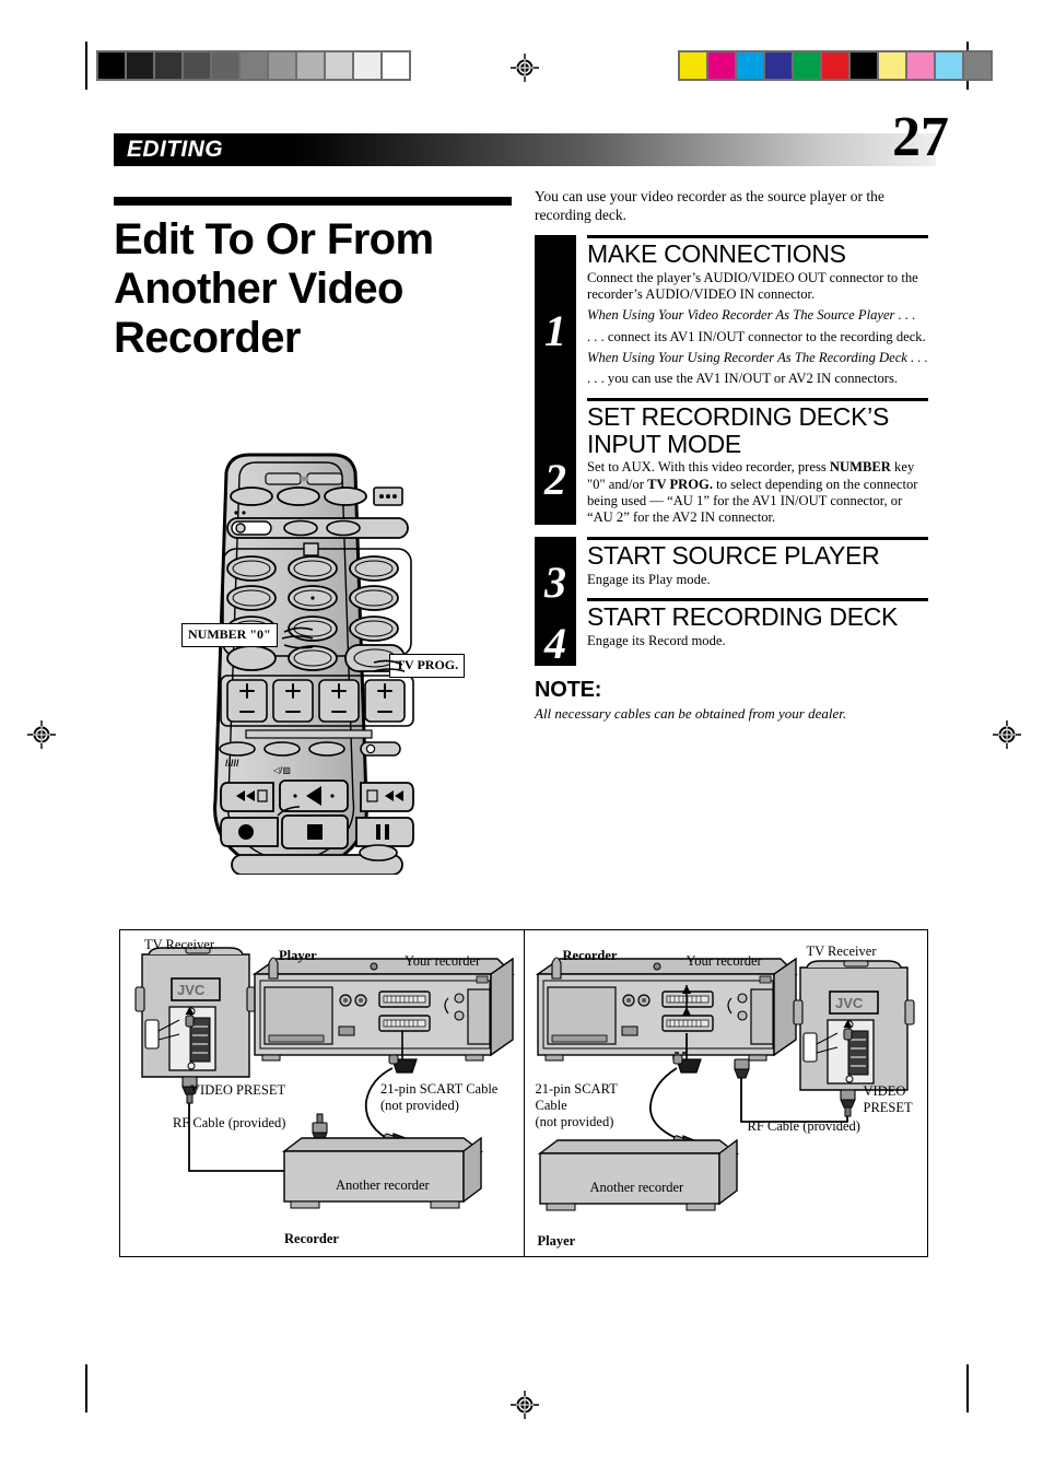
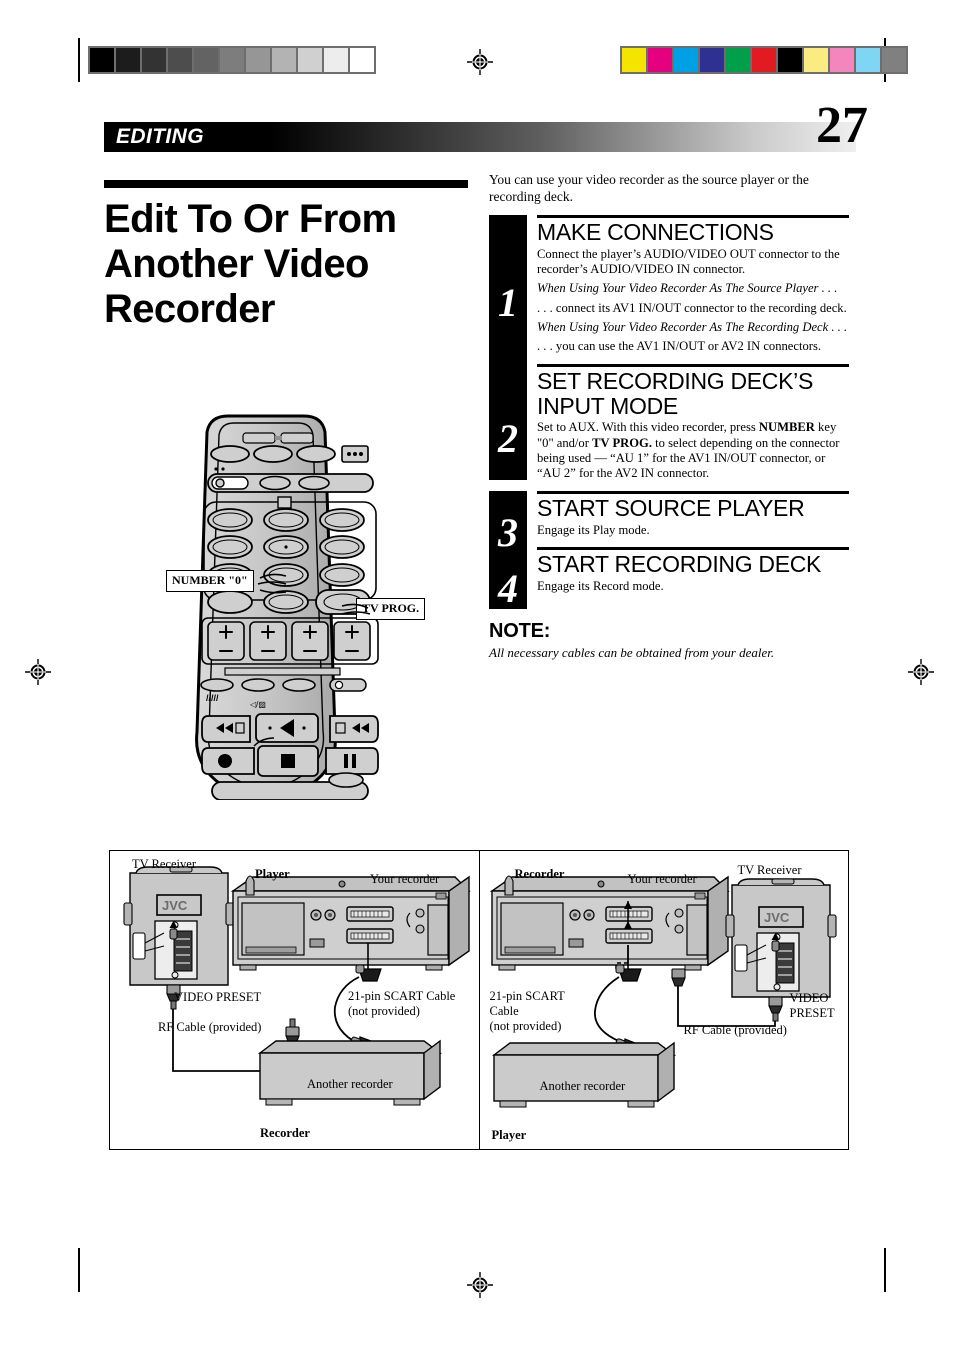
  EDITING
  27
  Edit To Or From Another Video Recorder
  /////
  ◁/▨
  NUMBER "0"
  TV PROG.
  You can use your video recorder as the source player or the recording deck.
  1
  MAKE CONNECTIONS
  Connect the player’s AUDIO/VIDEO OUT connector to the recorder’s AUDIO/VIDEO IN connector.
  When Using Your Video Recorder As The Source Player . . .
  . . . connect its AV1 IN/OUT connector to the recording deck.
- When Using Your Using Recorder As The Recording Deck . . .
+ When Using Your Video Recorder As The Recording Deck . . .
  . . . you can use the AV1 IN/OUT or AV2 IN connectors.
  2
  SET RECORDING DECK’S INPUT MODE
  Set to AUX. With this video recorder, press NUMBER key "0" and/or TV PROG. to select depending on the connector being used — “AU 1” for the AV1 IN/OUT connector, or “AU 2” for the AV2 IN connector.
  3
  START SOURCE PLAYER
  Engage its Play mode.
  4
  START RECORDING DECK
  Engage its Record mode.
  NOTE:
  All necessary cables can be obtained from your dealer.
  JVC
  TV Receiver
  Player
  Your recorder
  VIDEO PRESET
  RF Cable (provided)
  21-pin SCART Cable
  (not provided)
  Another recorder
  Recorder
  JVC
  Recorder
  Your recorder
  TV Receiver
  VIDEO
  PRESET
  RF Cable (provided)
  21-pin SCART
  Cable
  (not provided)
  Another recorder
  Player
